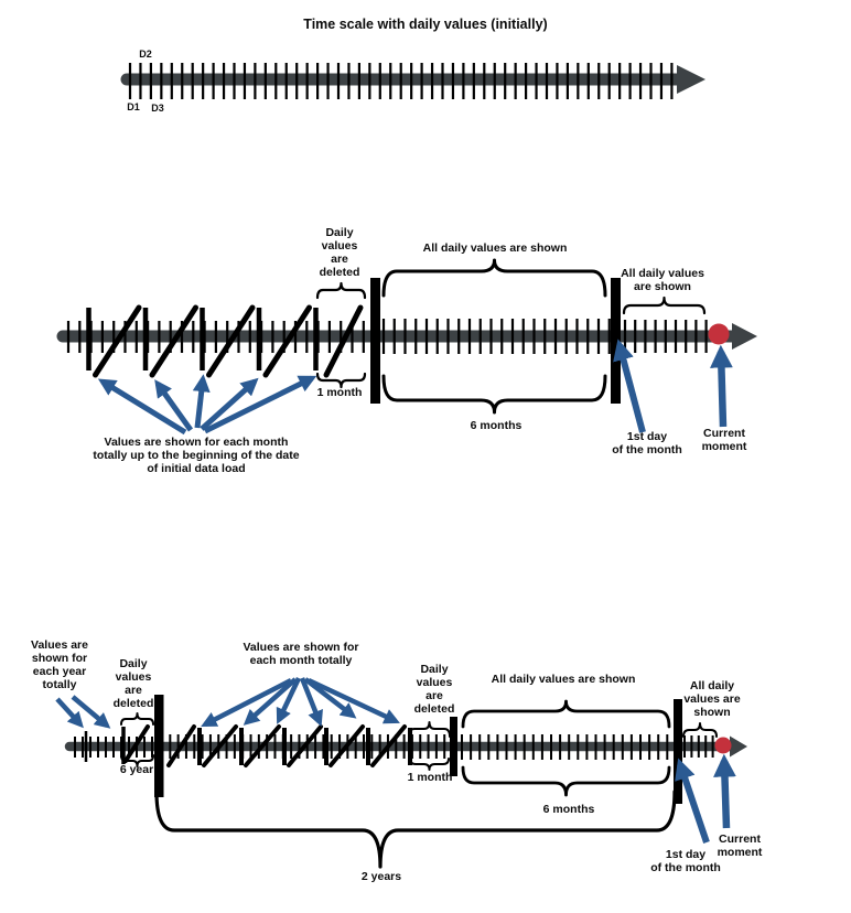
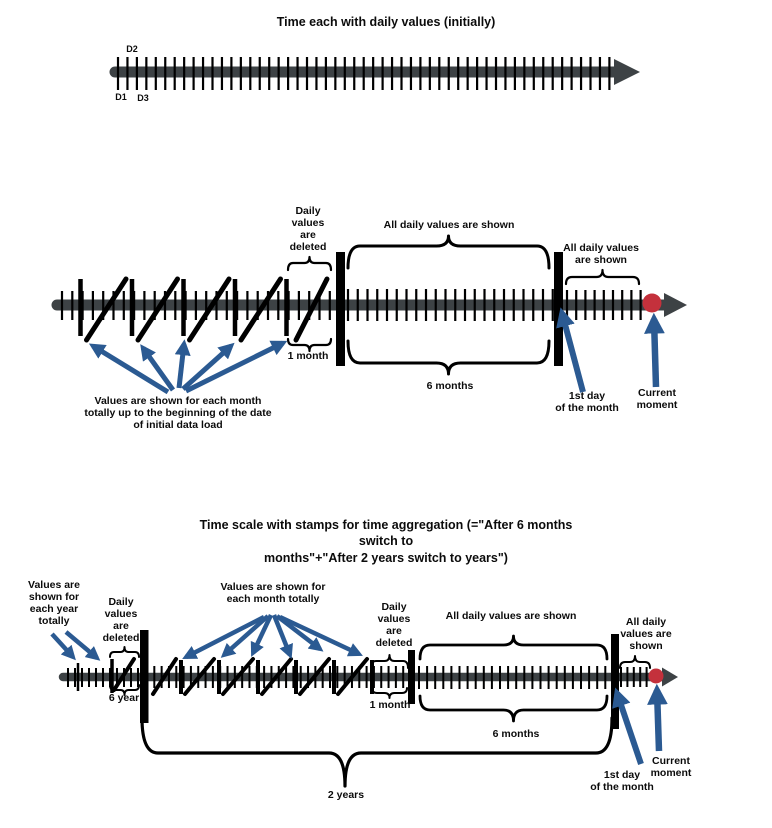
- Time scale with daily values (initially)
+ Time each with daily values (initially)
  D2
  D1
  D3
  Daily
  values
  are
  deleted
  All daily values are shown
  All daily values
  are shown
  1 month
  6 months
  Values are shown for each month
  totally up to the beginning of the date
  of initial data load
  1st day
  of the month
  Current
  moment
+ Time scale with stamps for time aggregation (="After 6 months switch to
+ months"+"After 2 years switch to years")
  Values are
  shown for
  each year
  totally
  Daily
  values
  are
  deleted
  Values are shown for
  each month totally
  Daily
  values
  are
  deleted
  All daily values are shown
  All daily
  values are
  shown
  6 year
  1 month
  6 months
  2 years
  1st day
  of the month
  Current
  moment
